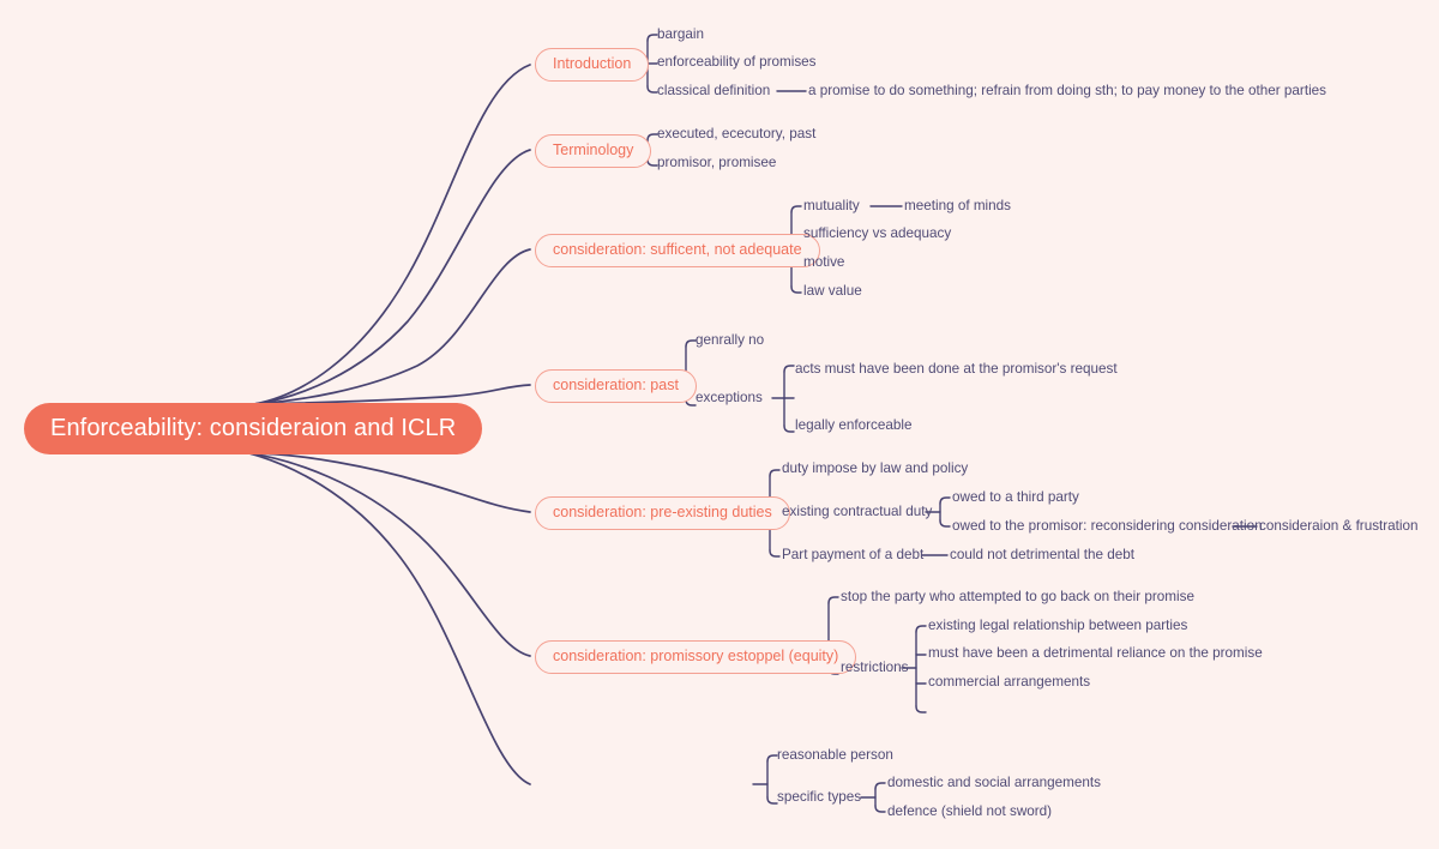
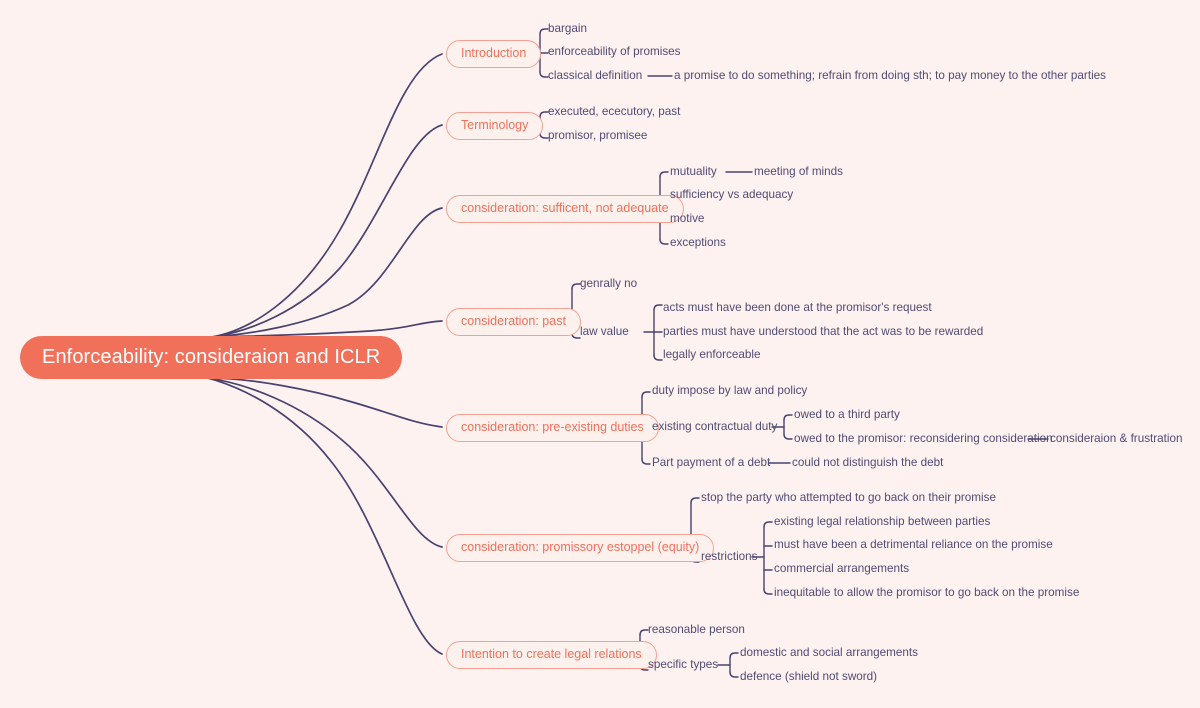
  Enforceability: consideraion and ICLR
  Introduction
  bargain
  enforceability of promises
  classical definition
  a promise to do something; refrain from doing sth; to pay money to the other parties
  Terminology
  executed, ececutory, past
  promisor, promisee
  consideration: sufficent, not adequate
  mutuality
  meeting of minds
  sufficiency vs adequacy
  motive
- law value
+ exceptions
  consideration: past
  genrally no
- exceptions
+ law value
  acts must have been done at the promisor's request
+ parties must have understood that the act was to be rewarded
  legally enforceable
  consideration: pre-existing duties
  duty impose by law and policy
  existing contractual duty
  owed to a third party
  owed to the promisor: reconsidering consideration
  consideraion & frustration
  Part payment of a debt
- could not detrimental the debt
+ could not distinguish the debt
  consideration: promissory estoppel (equity)
  stop the party who attempted to go back on their promise
  restrictions
  existing legal relationship between parties
  must have been a detrimental reliance on the promise
  commercial arrangements
+ inequitable to allow the promisor to go back on the promise
+ Intention to create legal relations
  reasonable person
  specific types
  domestic and social arrangements
  defence (shield not sword)
